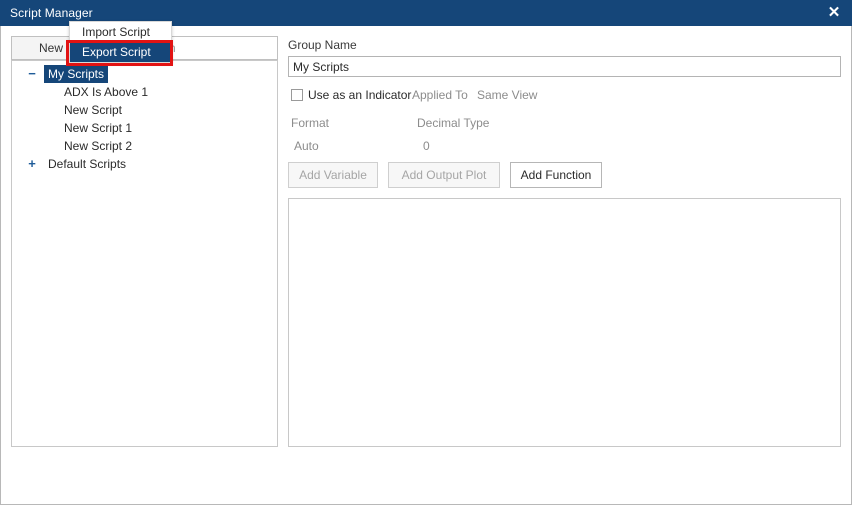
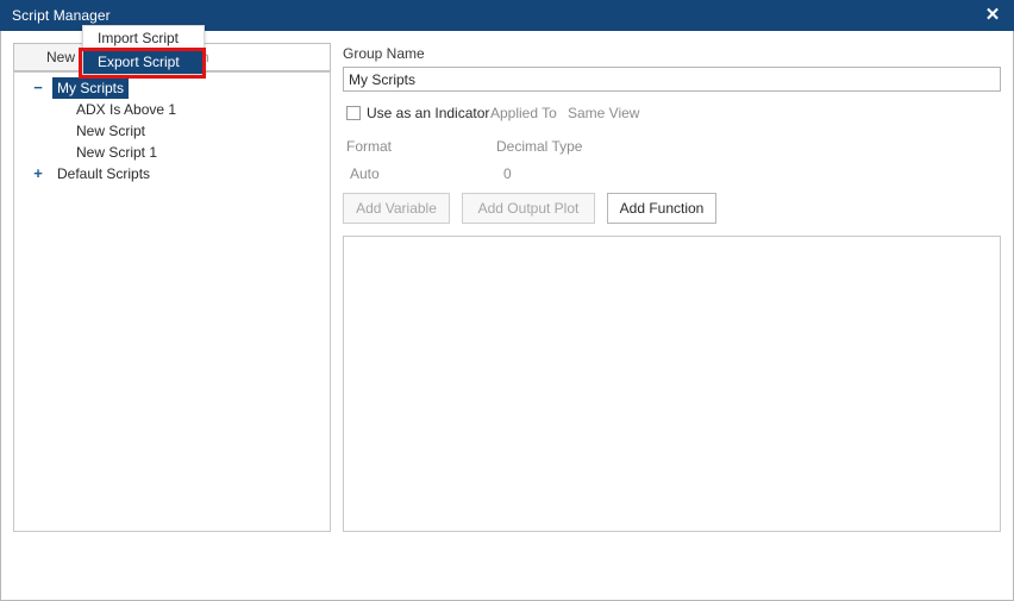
  Script Manager
  ✕
  New
  −
  My Scripts
  ADX Is Above 1
  New Script
  New Script 1
- New Script 2
  +
  Default Scripts
  Group Name
  My Scripts
  Use as an Indicator
  Applied To
  Same View
  Format
  Decimal Type
  Auto
  0
  Add Variable
  Add Output Plot
  Add Function
  Import Script
  Export Script
